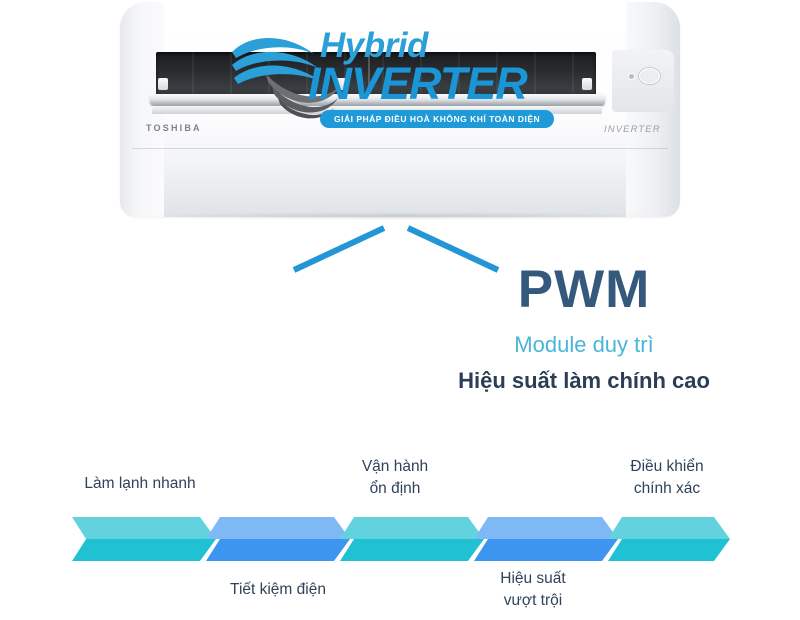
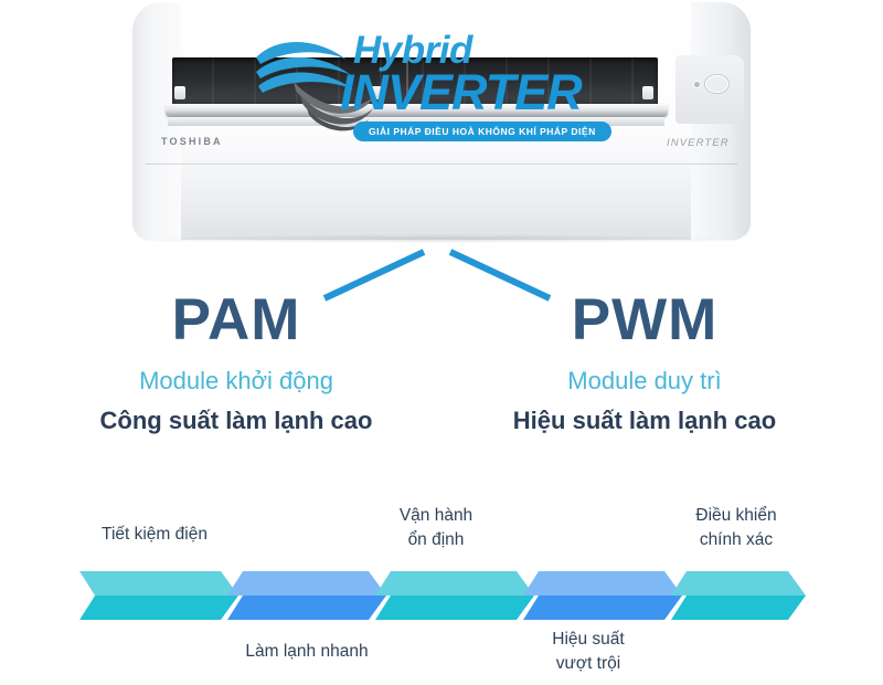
  Hybrid
  INVERTER
- GIẢI PHÁP ĐIỀU HOÀ KHÔNG KHÍ TOÀN DIỆN
+ GIẢI PHÁP ĐIỀU HOÀ KHÔNG KHÍ PHÁP DIỆN
  TOSHIBA
  INVERTER
+ PAM
+ Module khởi động
+ Công suất làm lạnh cao
  PWM
  Module duy trì
- Hiệu suất làm chính cao
+ Hiệu suất làm lạnh cao
- Làm lạnh nhanh
+ Tiết kiệm điện
  Vận hành
  ổn định
  Điều khiển
  chính xác
- Tiết kiệm điện
+ Làm lạnh nhanh
  Hiệu suất
  vượt trội
